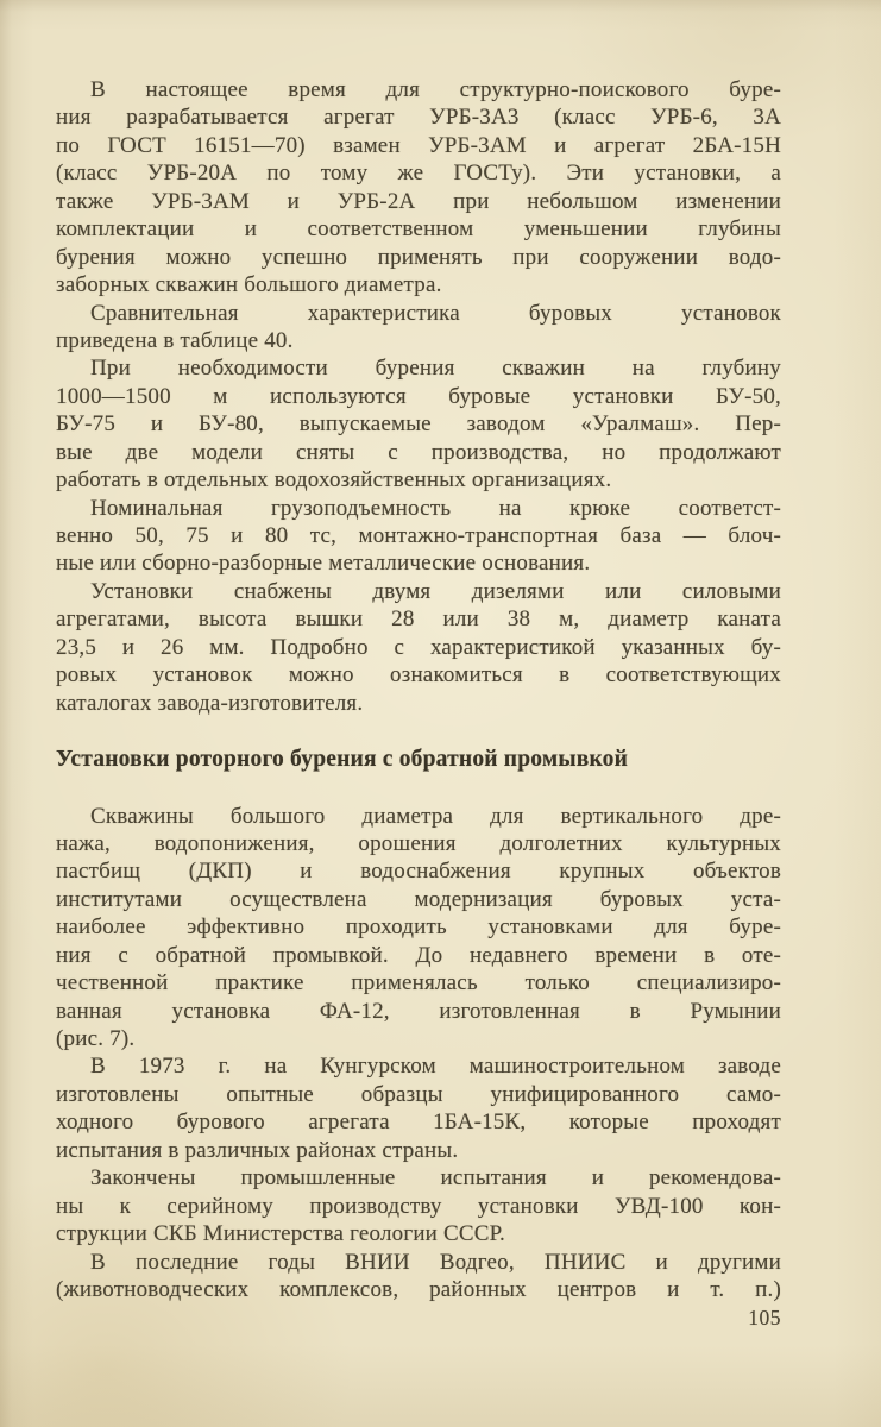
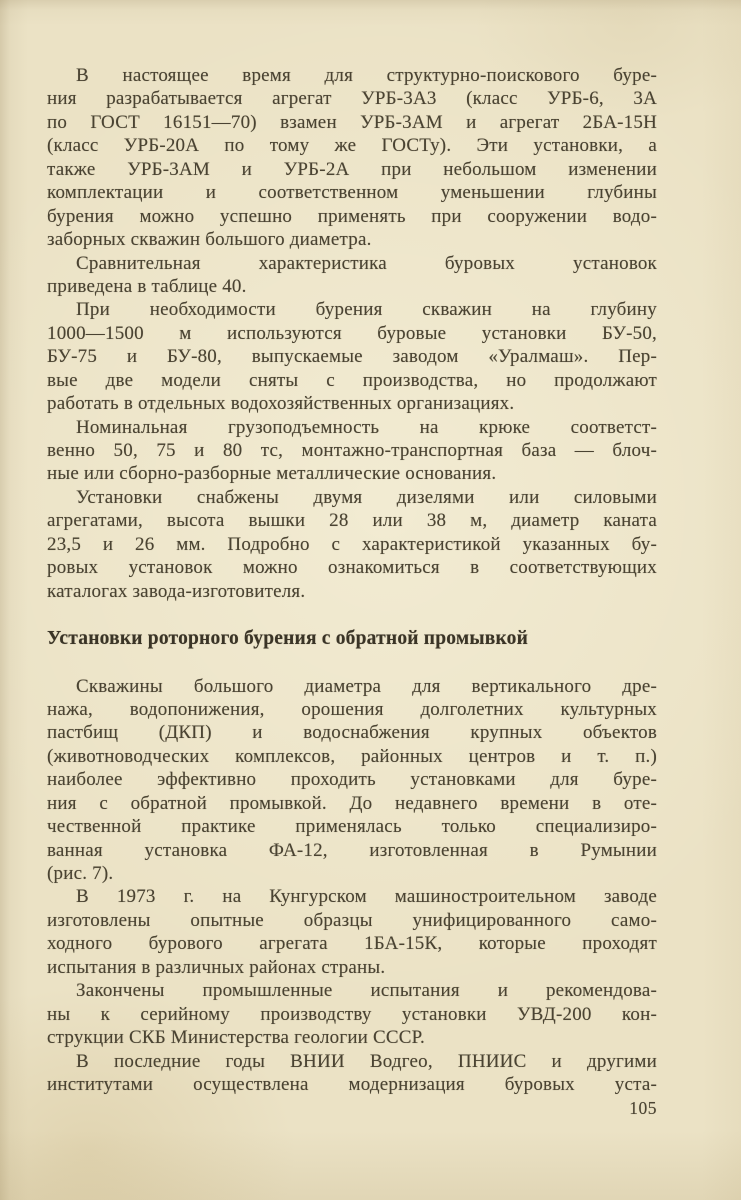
  В настоящее время для структурно-поискового буре-
  ния разрабатывается агрегат УРБ-3А3 (класс УРБ-6, 3А
  по ГОСТ 16151—70) взамен УРБ-3АМ и агрегат 2БА-15Н
  (класс УРБ-20А по тому же ГОСТу). Эти установки, а
  также УРБ-3АМ и УРБ-2А при небольшом изменении
  комплектации и соответственном уменьшении глубины
  бурения можно успешно применять при сооружении водо-
  заборных скважин большого диаметра.
  Сравнительная характеристика буровых установок
  приведена в таблице 40.
  При необходимости бурения скважин на глубину
  1000—1500 м используются буровые установки БУ-50,
  БУ-75 и БУ-80, выпускаемые заводом «Уралмаш». Пер-
  вые две модели сняты с производства, но продолжают
  работать в отдельных водохозяйственных организациях.
  Номинальная грузоподъемность на крюке соответст-
  венно 50, 75 и 80 тс, монтажно-транспортная база — блоч-
  ные или сборно-разборные металлические основания.
  Установки снабжены двумя дизелями или силовыми
  агрегатами, высота вышки 28 или 38 м, диаметр каната
  23,5 и 26 мм. Подробно с характеристикой указанных бу-
  ровых установок можно ознакомиться в соответствующих
  каталогах завода-изготовителя.
  Установки роторного бурения с обратной промывкой
  Скважины большого диаметра для вертикального дре-
  нажа, водопонижения, орошения долголетних культурных
  пастбищ (ДКП) и водоснабжения крупных объектов
- институтами осуществлена модернизация буровых уста-
+ (животноводческих комплексов, районных центров и т. п.)
  наиболее эффективно проходить установками для буре-
  ния с обратной промывкой. До недавнего времени в оте-
  чественной практике применялась только специализиро-
  ванная установка ФА-12, изготовленная в Румынии
  (рис. 7).
  В 1973 г. на Кунгурском машиностроительном заводе
  изготовлены опытные образцы унифицированного само-
  ходного бурового агрегата 1БА-15К, которые проходят
  испытания в различных районах страны.
  Закончены промышленные испытания и рекомендова-
- ны к серийному производству установки УВД-100 кон-
+ ны к серийному производству установки УВД-200 кон-
  струкции СКБ Министерства геологии СССР.
  В последние годы ВНИИ Водгео, ПНИИС и другими
- (животноводческих комплексов, районных центров и т. п.)
+ институтами осуществлена модернизация буровых уста-
  105
